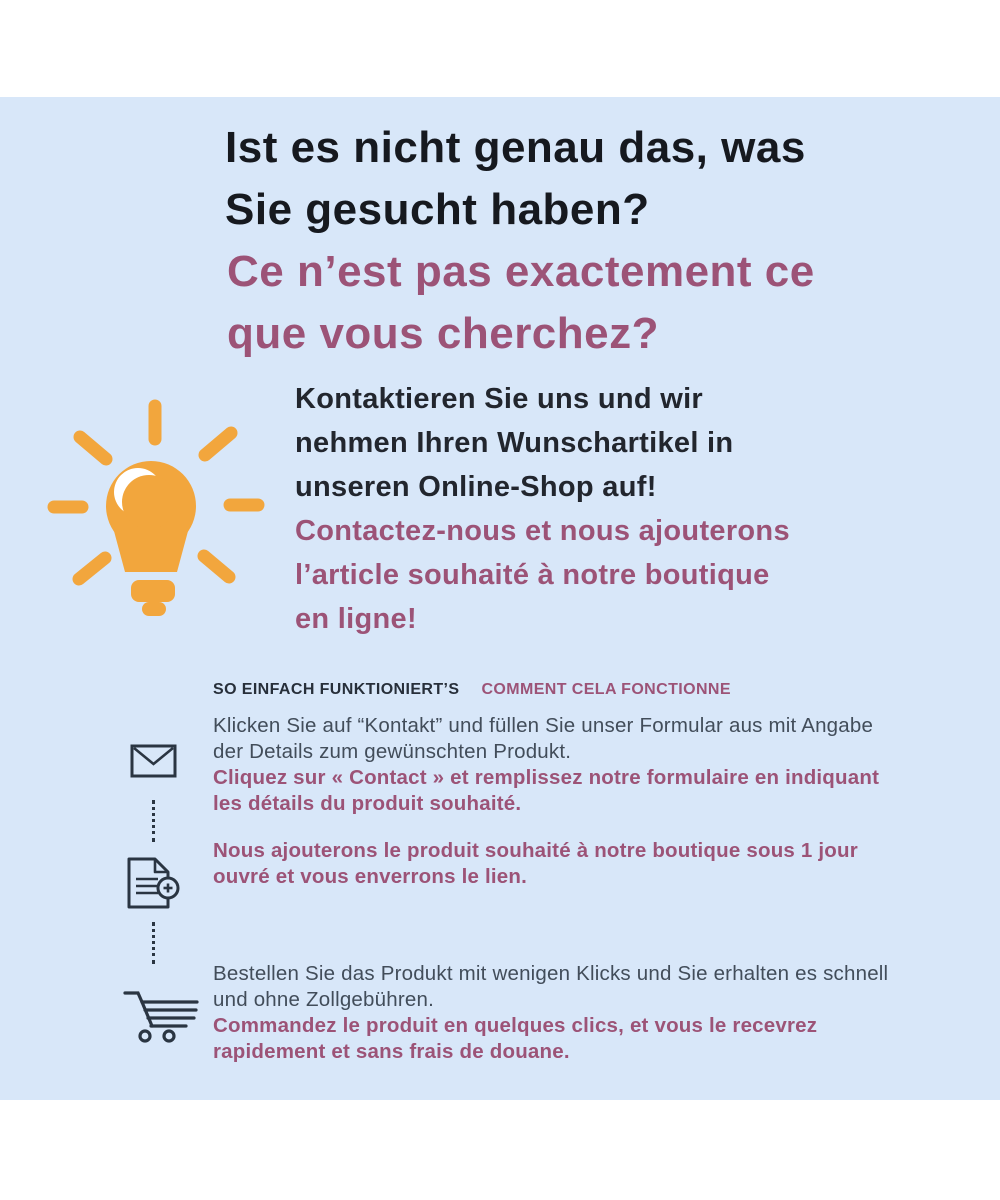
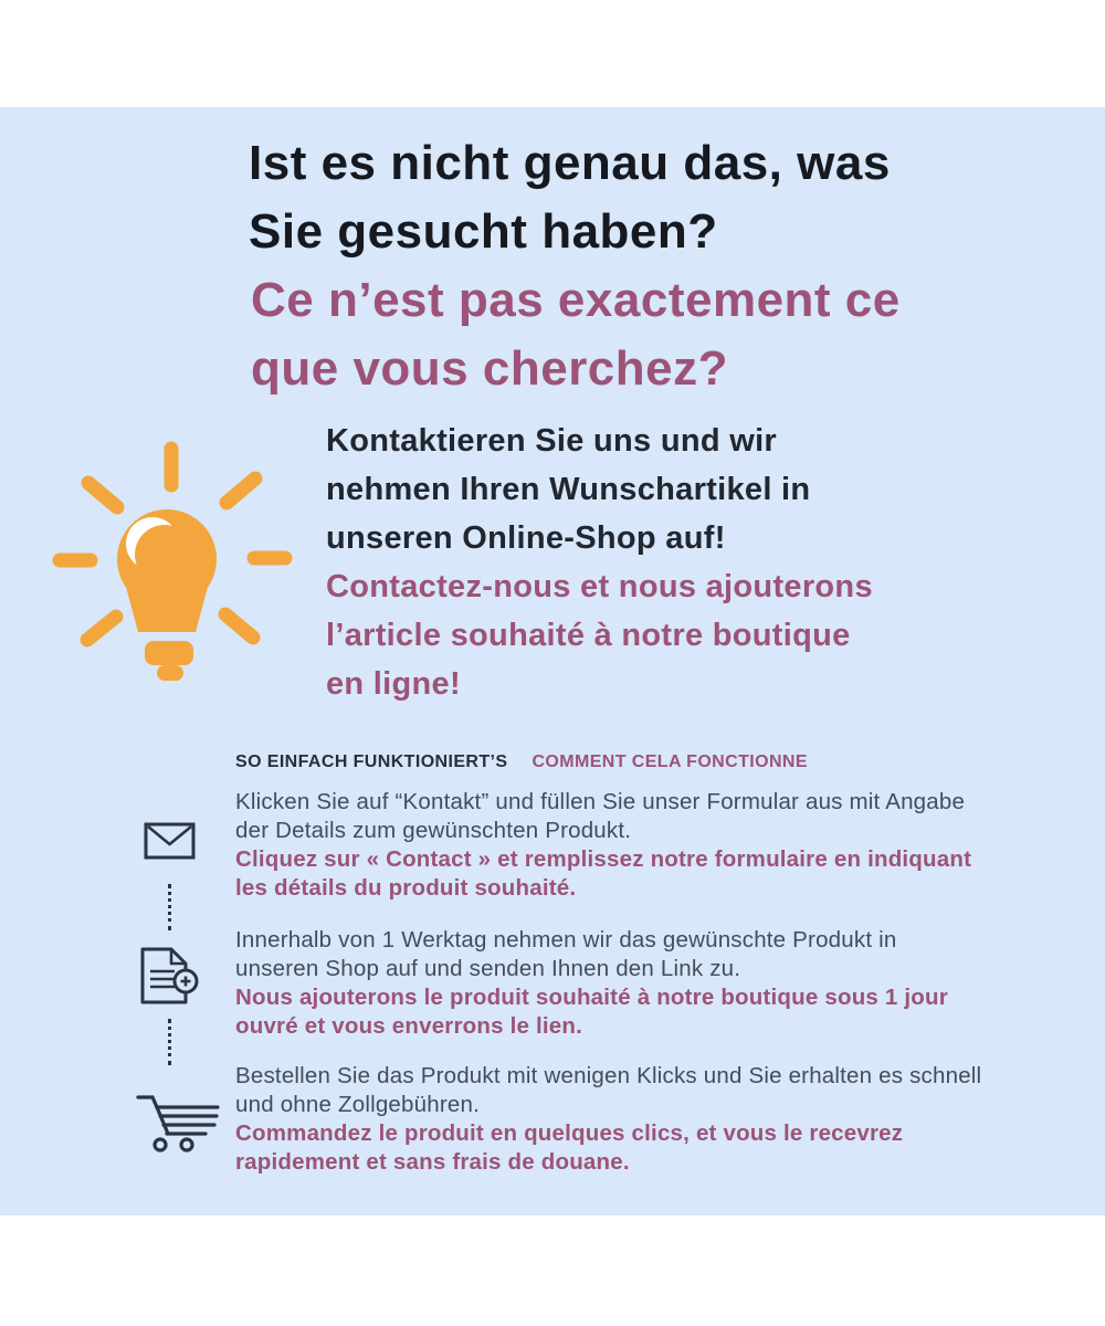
  Ist es nicht genau das, was
  Sie gesucht haben?
  Ce n’est pas exactement ce
  que vous cherchez?
  Kontaktieren Sie uns und wir
  nehmen Ihren Wunschartikel in
  unseren Online-Shop auf!
  Contactez-nous et nous ajouterons
  l’article souhaité à notre boutique
  en ligne!
  SO EINFACH FUNKTIONIERT’S
  COMMENT CELA FONCTIONNE
  Klicken Sie auf “Kontakt” und füllen Sie unser Formular aus mit Angabe
  der Details zum gewünschten Produkt.
  Cliquez sur « Contact » et remplissez notre formulaire en indiquant
  les détails du produit souhaité.
+ Innerhalb von 1 Werktag nehmen wir das gewünschte Produkt in
+ unseren Shop auf und senden Ihnen den Link zu.
  Nous ajouterons le produit souhaité à notre boutique sous 1 jour
  ouvré et vous enverrons le lien.
  Bestellen Sie das Produkt mit wenigen Klicks und Sie erhalten es schnell
  und ohne Zollgebühren.
  Commandez le produit en quelques clics, et vous le recevrez
  rapidement et sans frais de douane.
